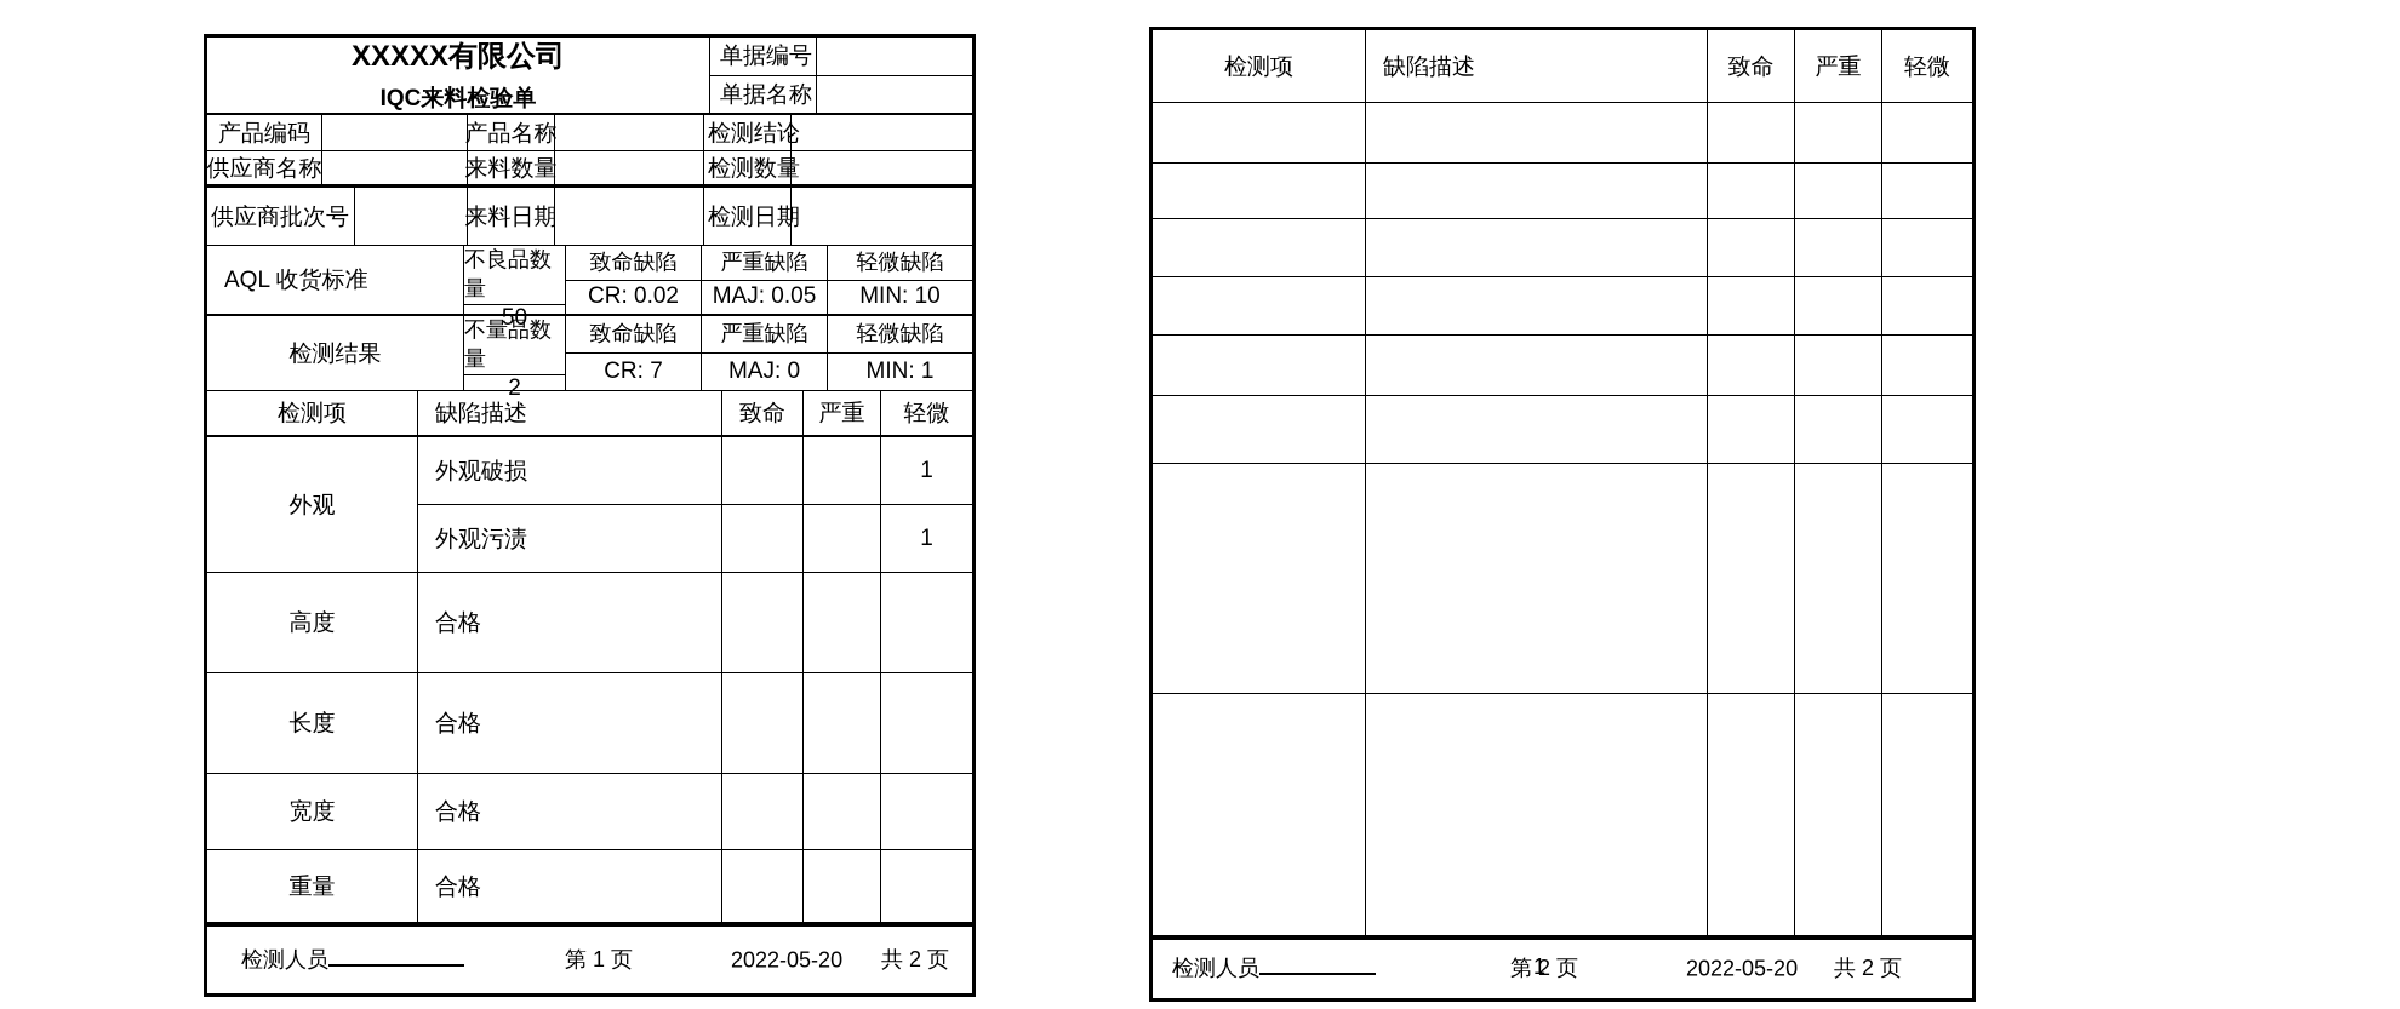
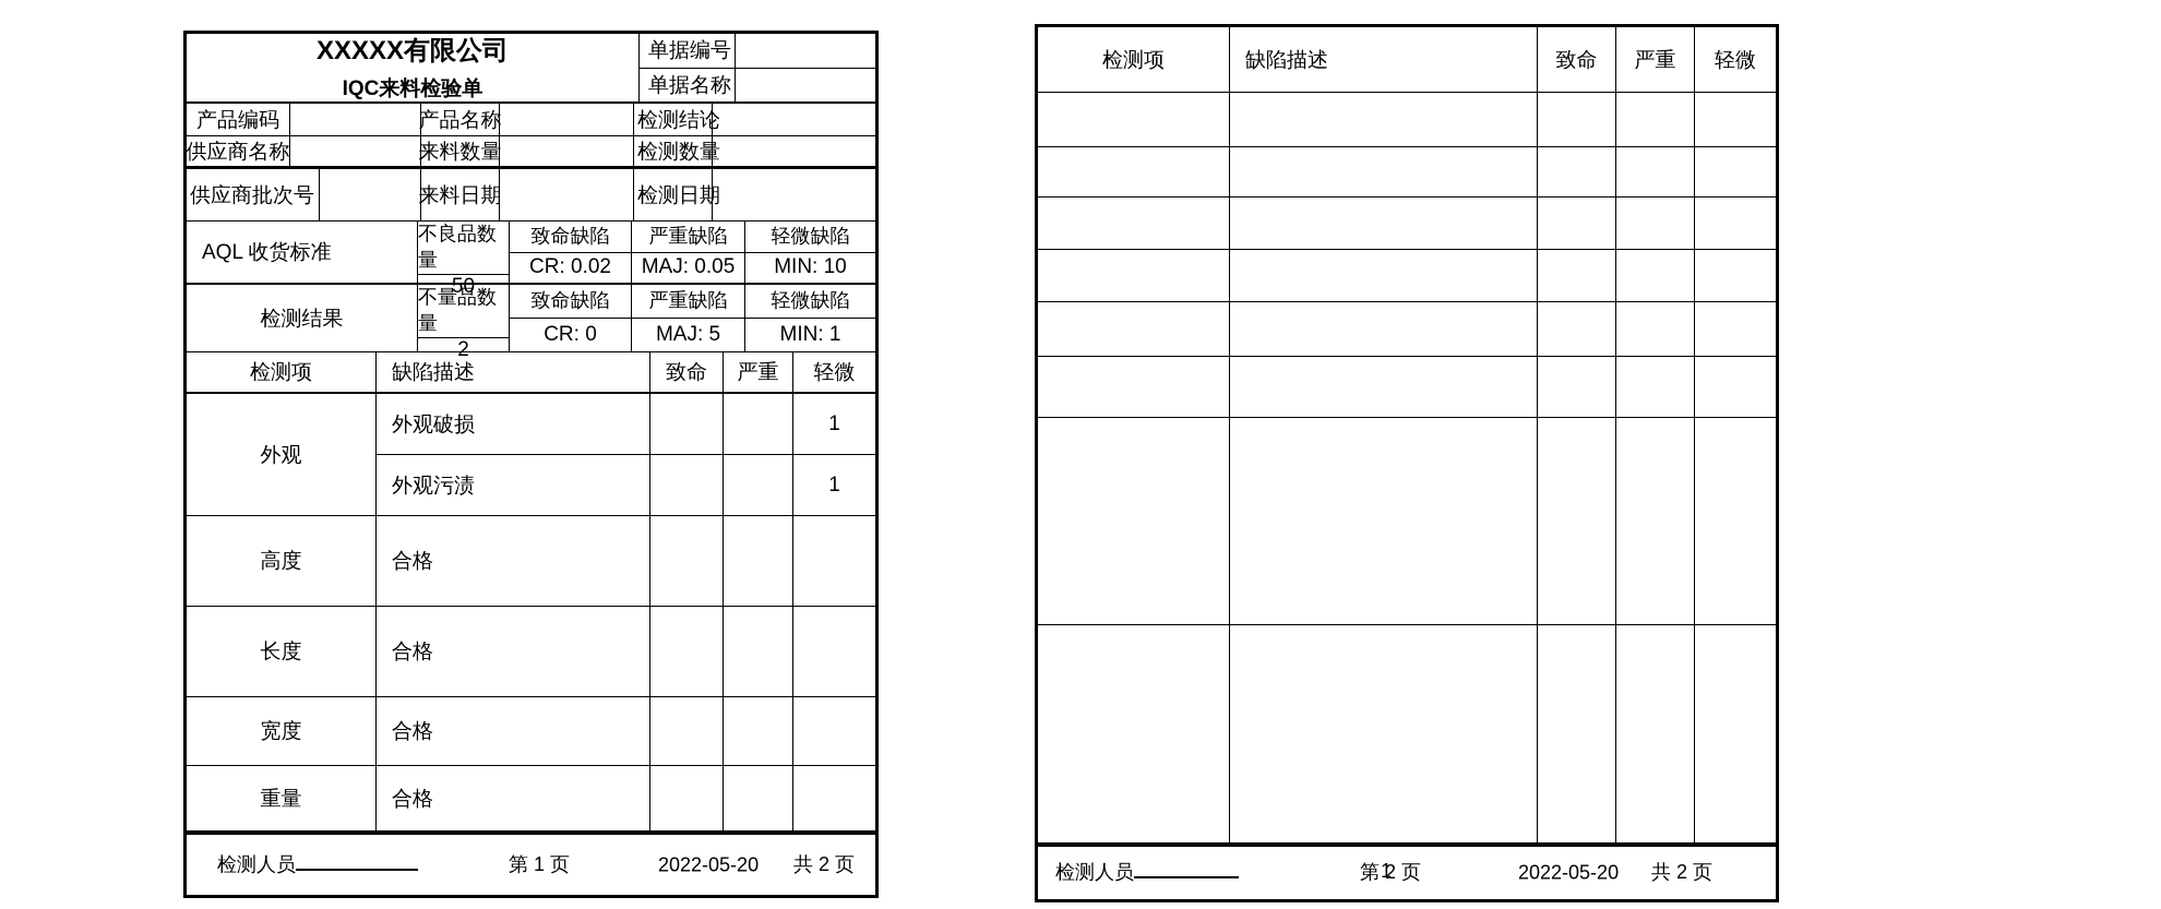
  XXXXX有限公司
  IQC来料检验单
  单据编号
  单据名称
  产品编码
  产品名称
  检测结论
  供应商名称
  来料数量
  检测数量
  供应商批次号
  来料日期
  检测日期
  AQL 收货标准
  不良品数量
  50
  致命缺陷
  CR: 0.02
  严重缺陷
  MAJ: 0.05
  轻微缺陷
  MIN: 10
  检测结果
  不量品数量
  2
  致命缺陷
- CR: 7
+ CR: 0
  严重缺陷
- MAJ: 0
+ MAJ: 5
  轻微缺陷
  MIN: 1
  检测项
  缺陷描述
  致命
  严重
  轻微
  外观
  外观破损
  1
  外观污渍
  1
  高度
  合格
  长度
  合格
  宽度
  合格
  重量
  合格
  检测人员
  第 1 页
  2022-05-20
  共 2 页
  检测项
  缺陷描述
  致命
  严重
  轻微
  检测人员
  第
  1
  2 页
  2022-05-20
  共 2 页
